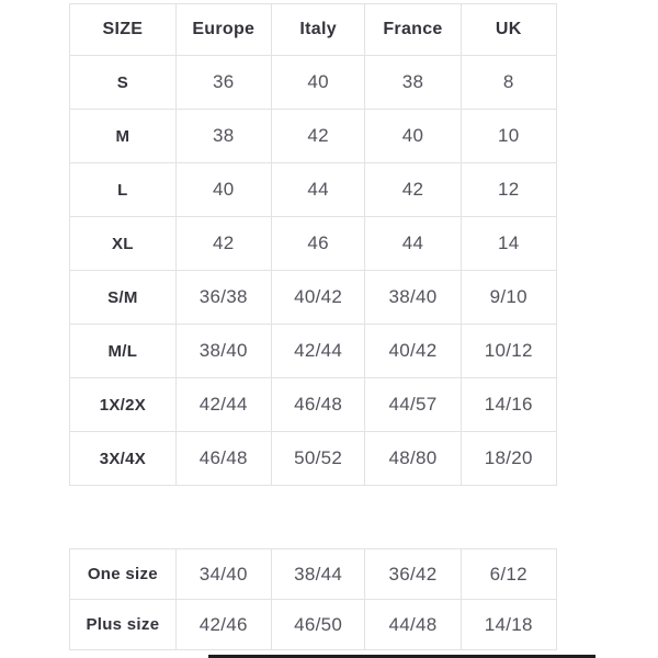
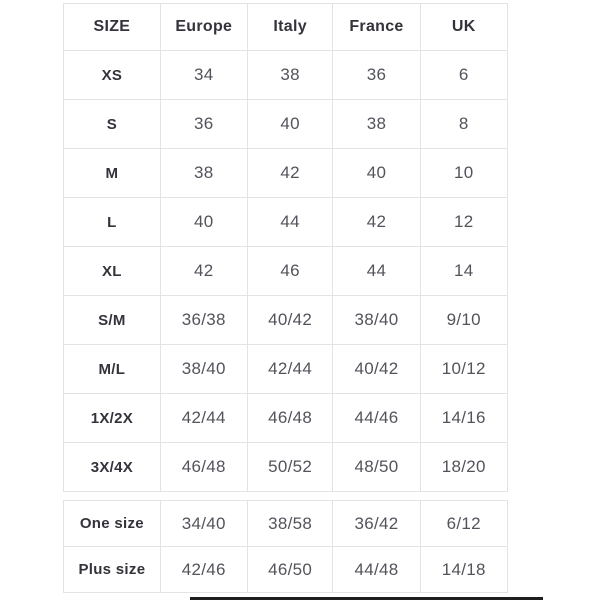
  SIZE	Europe	Italy	France	UK
+ XS	34	38	36	6
  S	36	40	38	8
  M	38	42	40	10
  L	40	44	42	12
  XL	42	46	44	14
  S/M	36/38	40/42	38/40	9/10
  M/L	38/40	42/44	40/42	10/12
- 1X/2X	42/44	46/48	44/57	14/16
+ 1X/2X	42/44	46/48	44/46	14/16
- 3X/4X	46/48	50/52	48/80	18/20
+ 3X/4X	46/48	50/52	48/50	18/20
- One size	34/40	38/44	36/42	6/12
+ One size	34/40	38/58	36/42	6/12
  Plus size	42/46	46/50	44/48	14/18
